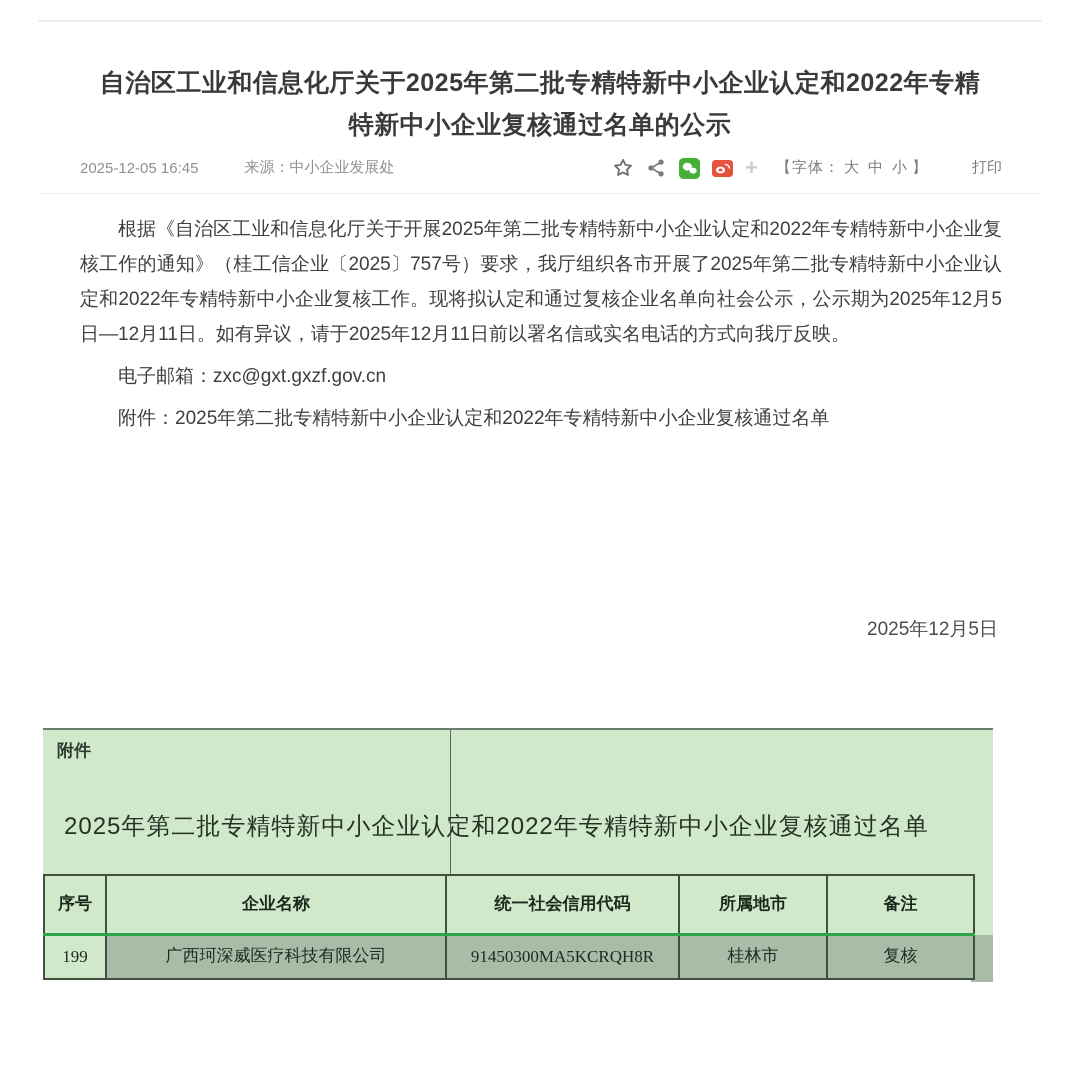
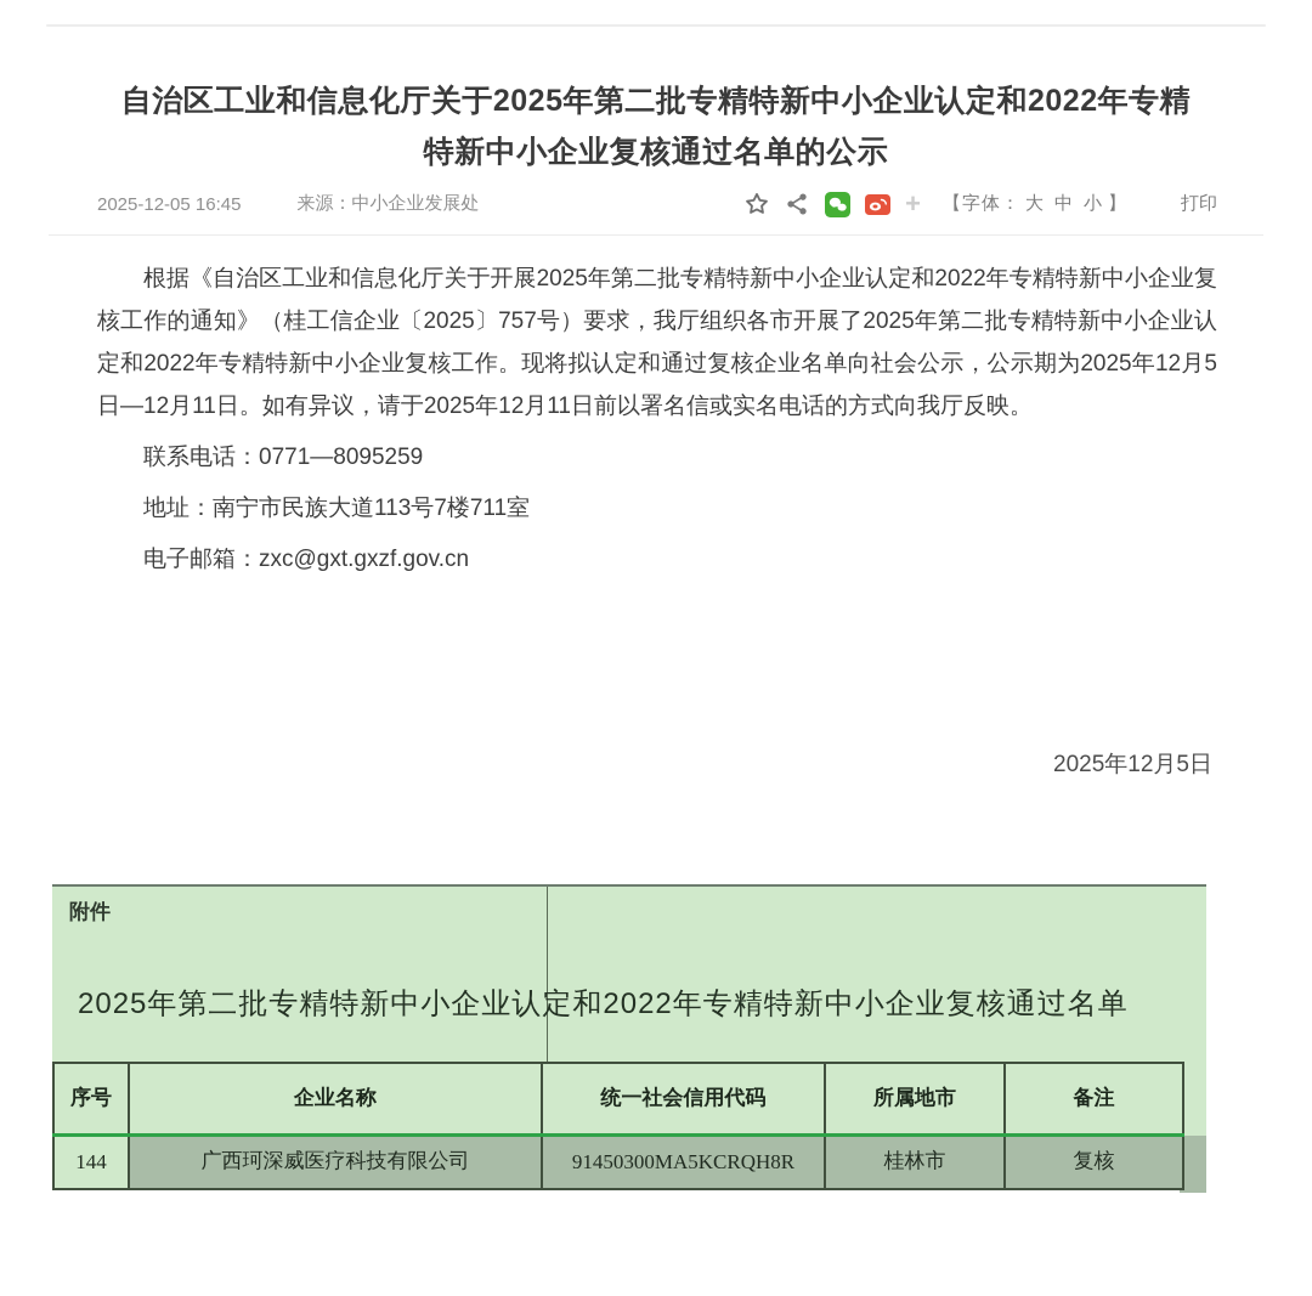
  自治区工业和信息化厅关于2025年第二批专精特新中小企业认定和2022年专精特新中小企业复核通过名单的公示
  2025-12-05 16:45
  来源：中小企业发展处
  +
  【字体： 大 中 小 】
  打印
  根据《自治区工业和信息化厅关于开展2025年第二批专精特新中小企业认定和2022年专精特新中小企业复核工作的通知》（桂工信企业〔2025〕757号）要求，我厅组织各市开展了2025年第二批专精特新中小企业认定和2022年专精特新中小企业复核工作。现将拟认定和通过复核企业名单向社会公示，公示期为2025年12月5日—12月11日。如有异议，请于2025年12月11日前以署名信或实名电话的方式向我厅反映。
+ 联系电话：0771—8095259
+ 地址：南宁市民族大道113号7楼711室
  电子邮箱：zxc@gxt.gxzf.gov.cn
- 附件：2025年第二批专精特新中小企业认定和2022年专精特新中小企业复核通过名单
  2025年12月5日
  附件
  2025年第二批专精特新中小企业认定和2022年专精特新中小企业复核通过名单
  序号	企业名称	统一社会信用代码	所属地市	备注
- 199	广西珂深威医疗科技有限公司	91450300MA5KCRQH8R	桂林市	复核
+ 144	广西珂深威医疗科技有限公司	91450300MA5KCRQH8R	桂林市	复核
